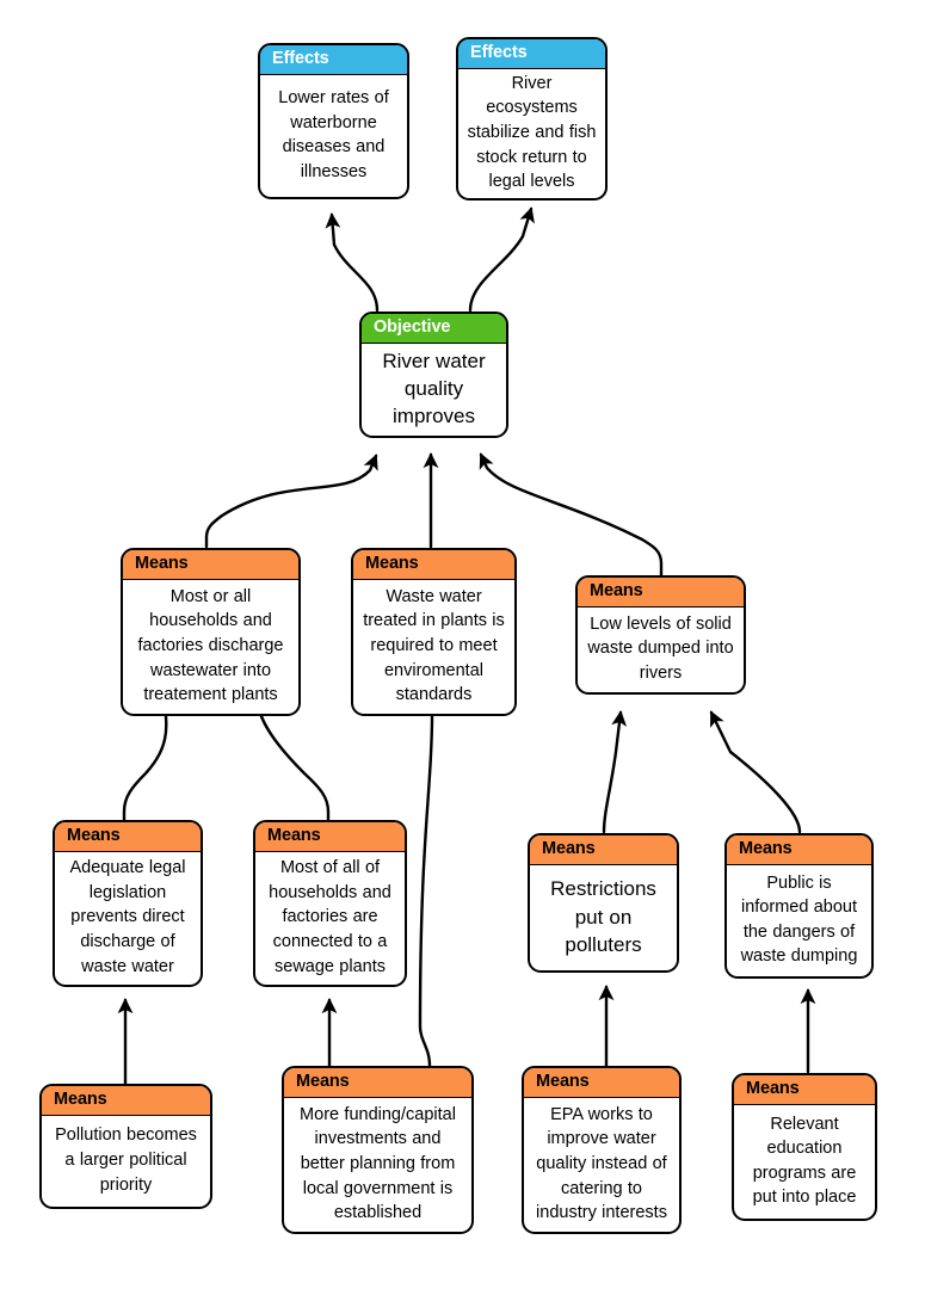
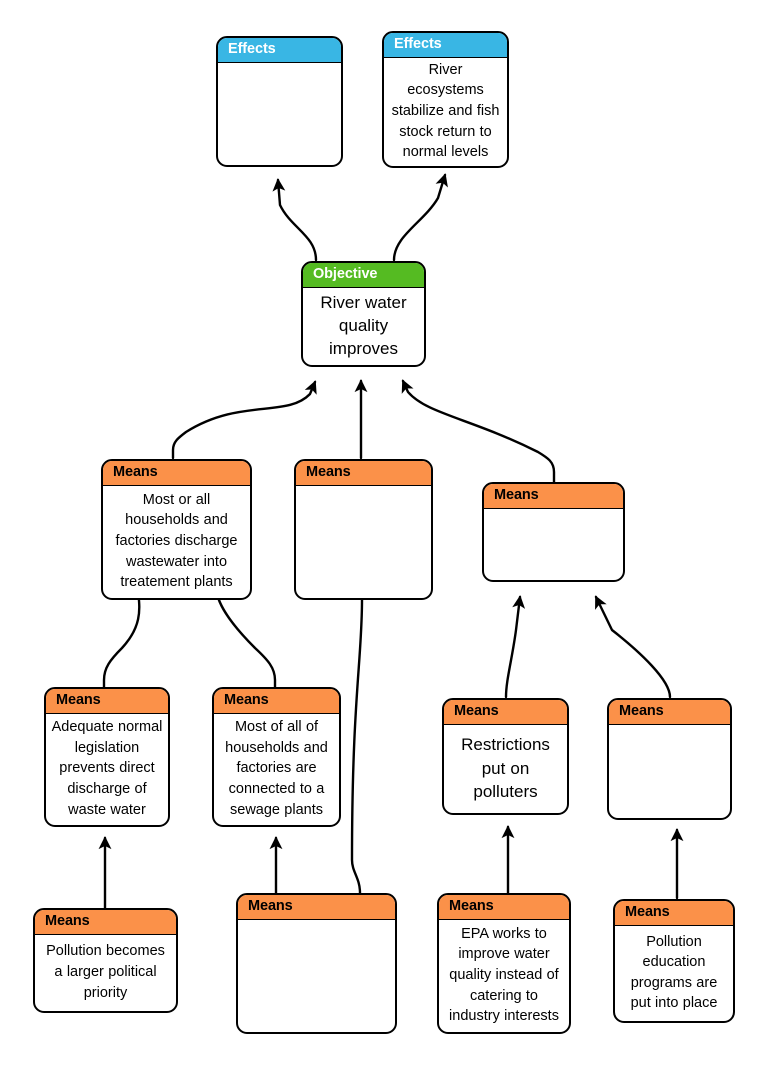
  Effects
- Lower rates of waterborne diseases and illnesses
  Effects
- River ecosystems stabilize and fish stock return to legal levels
+ River ecosystems stabilize and fish stock return to normal levels
  Objective
  River water quality improves
  Means
  Most or all households and factories discharge wastewater into treatement plants
  Means
- Waste water treated in plants is required to meet enviromental standards
  Means
- Low levels of solid waste dumped into rivers
  Means
- Adequate legal legislation prevents direct discharge of waste water
+ Adequate normal legislation prevents direct discharge of waste water
  Means
  Most of all of households and factories are connected to a sewage plants
  Means
  Restrictions put on polluters
  Means
- Public is informed about the dangers of waste dumping
  Means
  Pollution becomes a larger political priority
  Means
- More funding/capital investments and better planning from local government is established
  Means
  EPA works to improve water quality instead of catering to industry interests
  Means
- Relevant education programs are put into place
+ Pollution education programs are put into place
